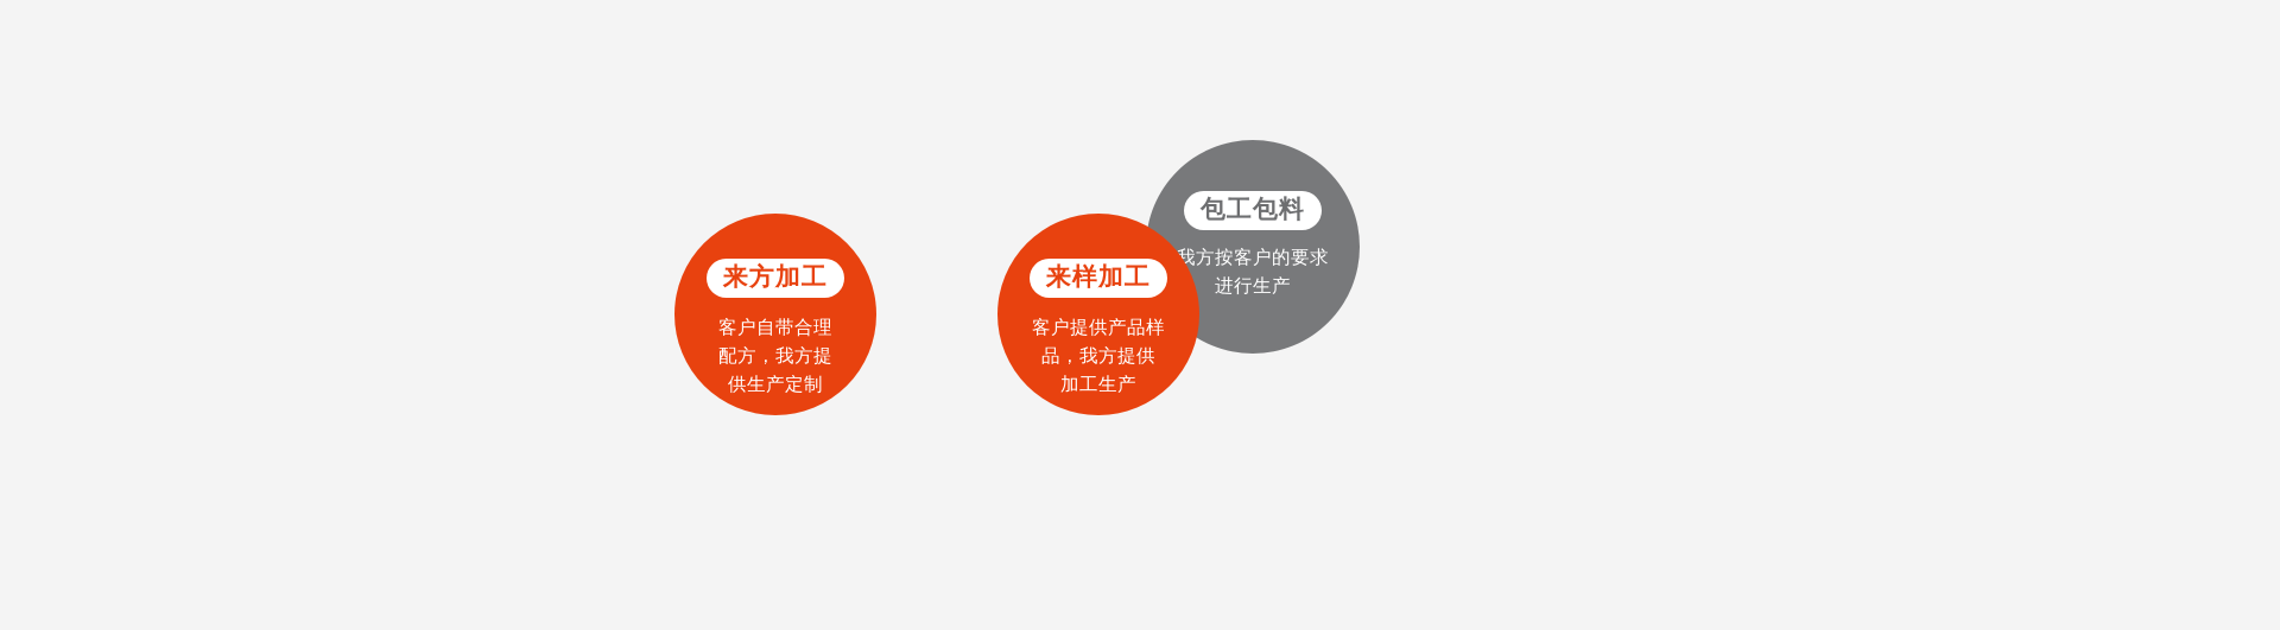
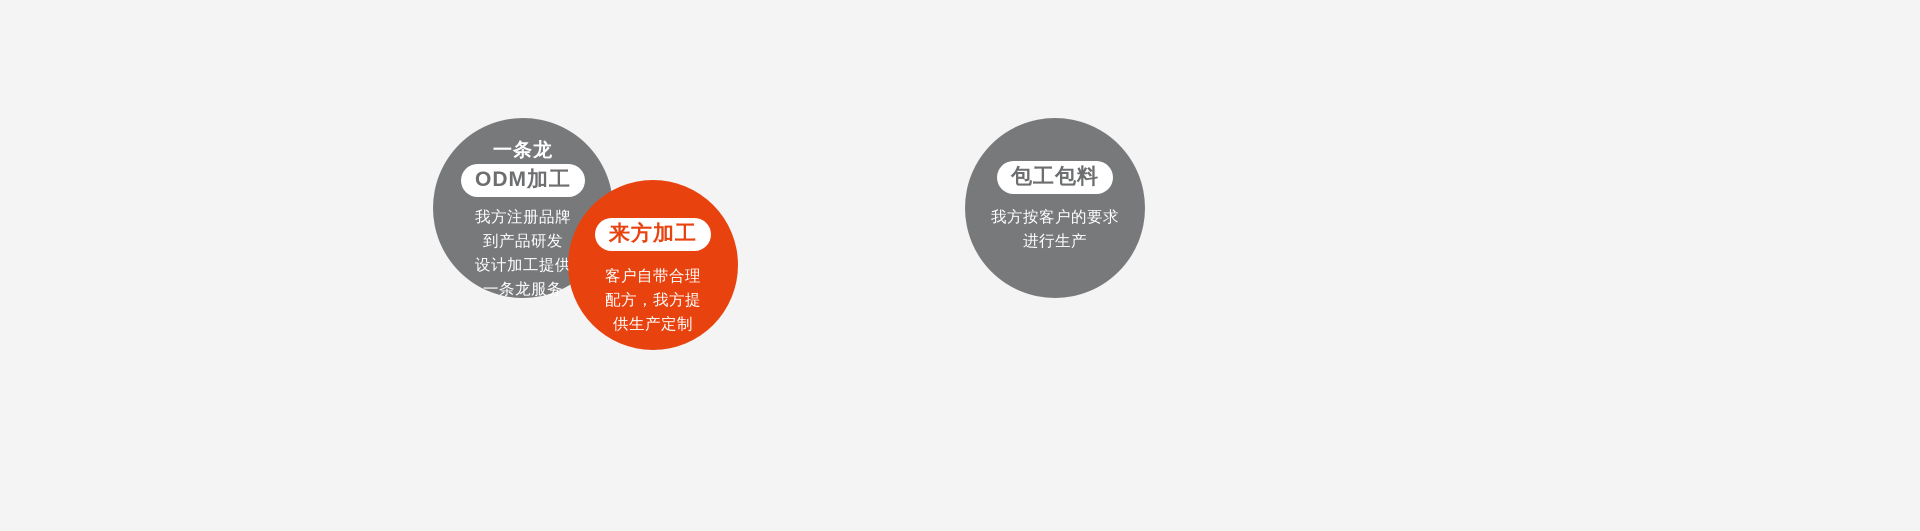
+ 一条龙
+ ODM加工
+ 我方注册品牌
+ 到产品研发
+ 设计加工提供
+ 一条龙服务
  来方加工
  客户自带合理
  配方，我方提
  供生产定制
- 来样加工
- 客户提供产品样
- 品，我方提供
- 加工生产
  包工包料
  我方按客户的要求
  进行生产
